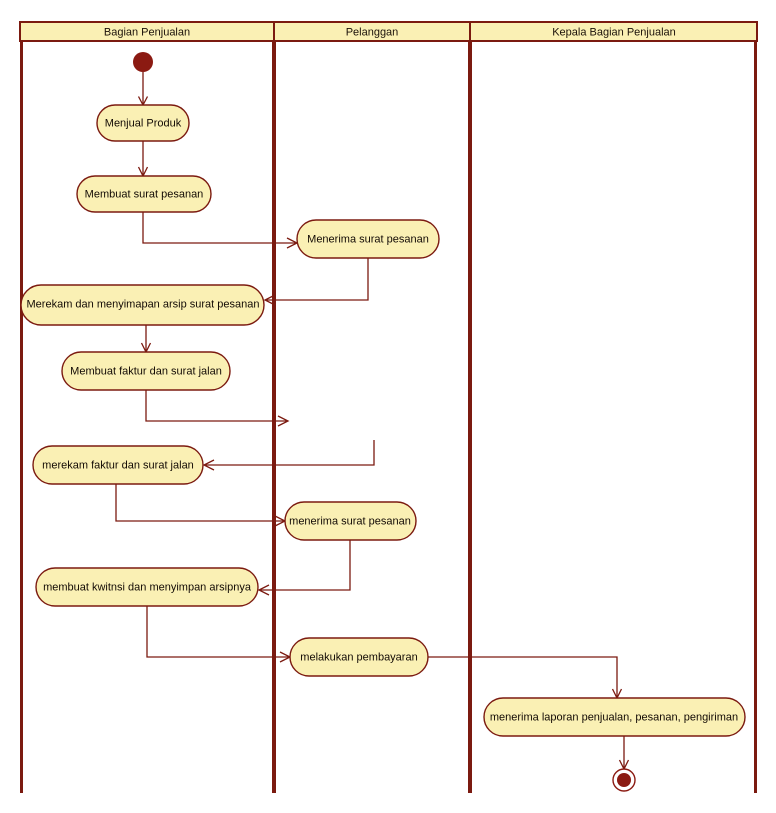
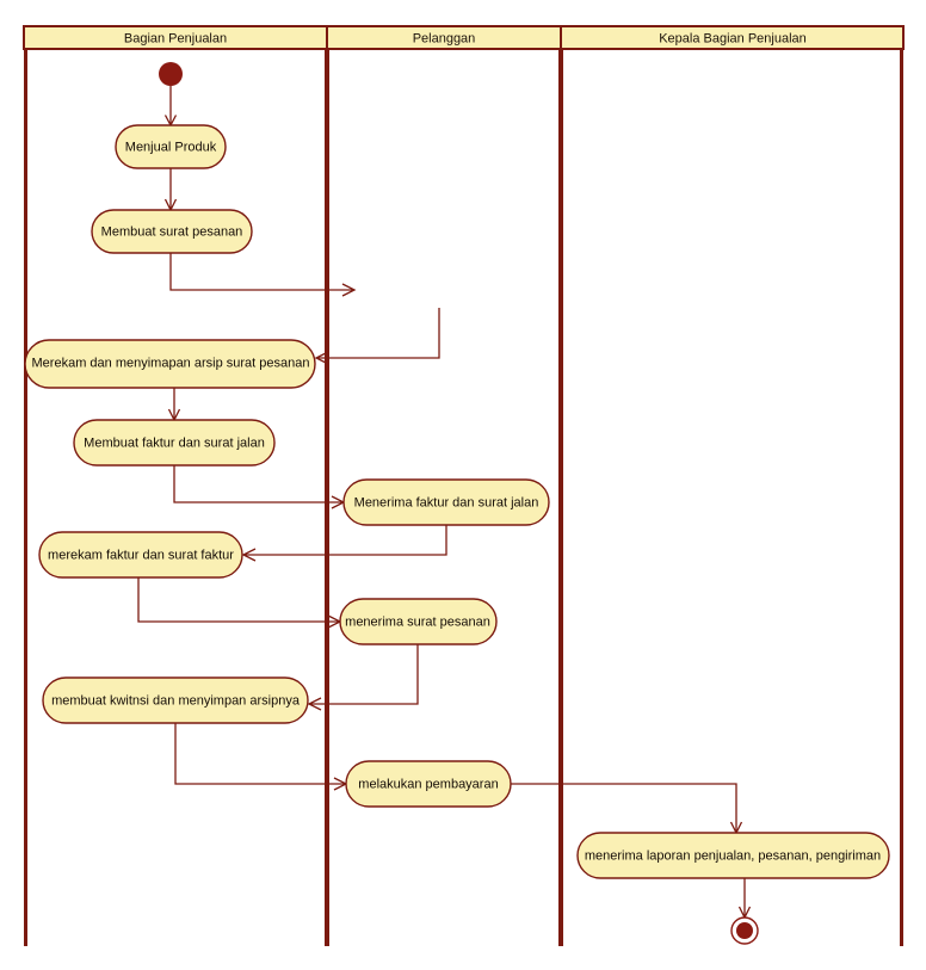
  Bagian Penjualan
  Pelanggan
  Kepala Bagian Penjualan
  Menjual Produk
  Membuat surat pesanan
- Menerima surat pesanan
  Merekam dan menyimapan arsip surat pesanan
  Membuat faktur dan surat jalan
+ Menerima faktur dan surat jalan
- merekam faktur dan surat jalan
+ merekam faktur dan surat faktur
  menerima surat pesanan
  membuat kwitnsi dan menyimpan arsipnya
  melakukan pembayaran
  menerima laporan penjualan, pesanan, pengiriman
